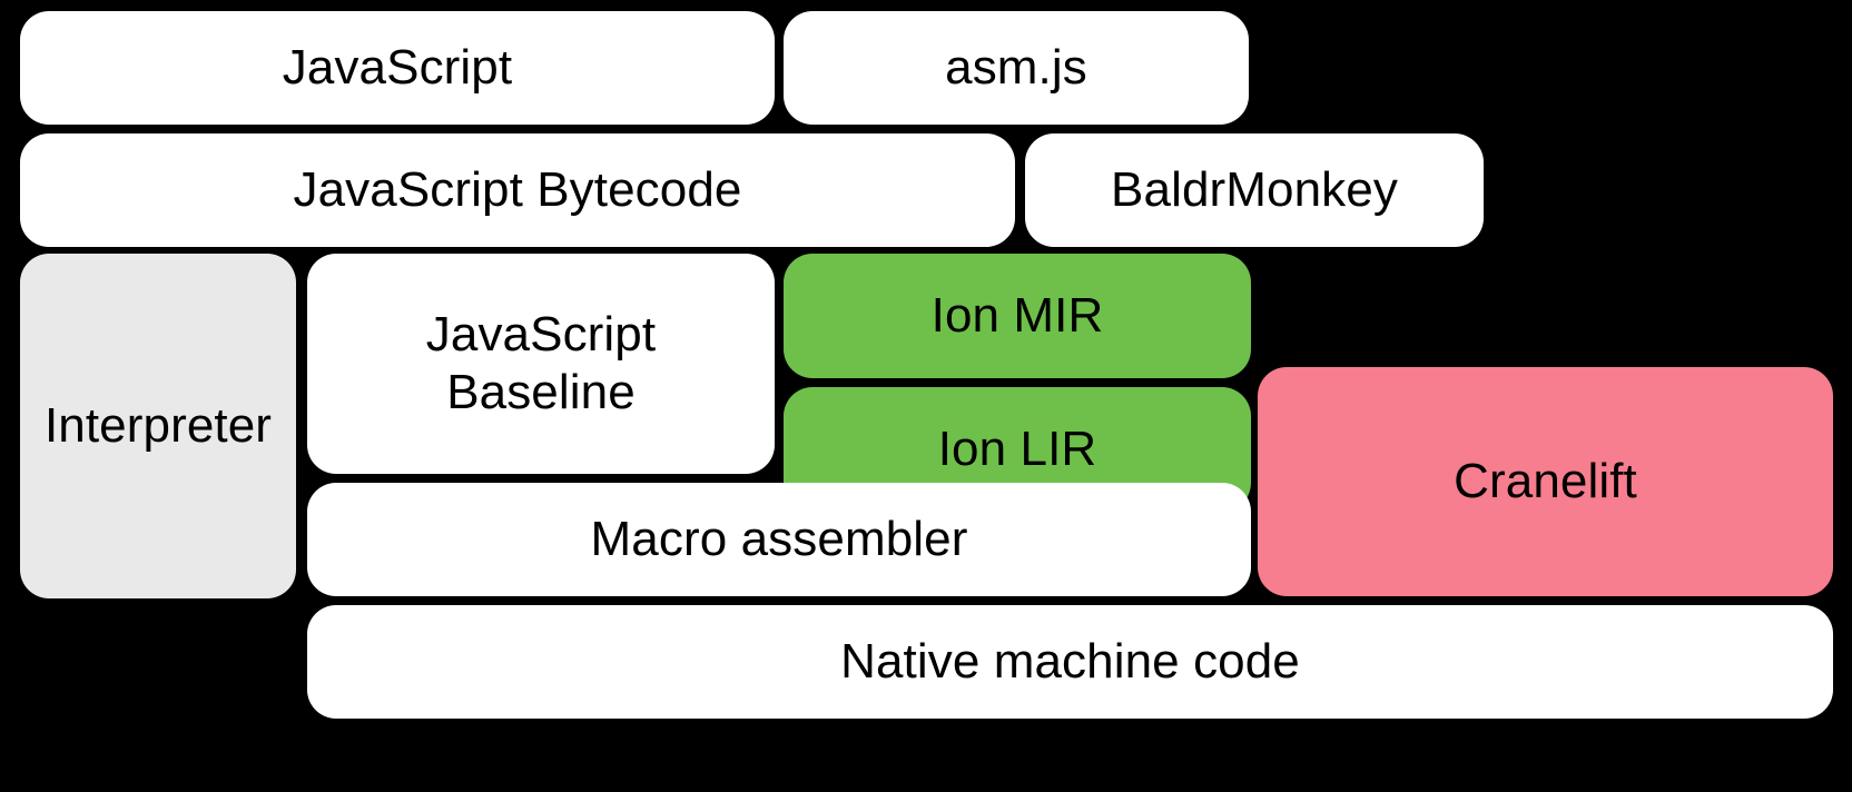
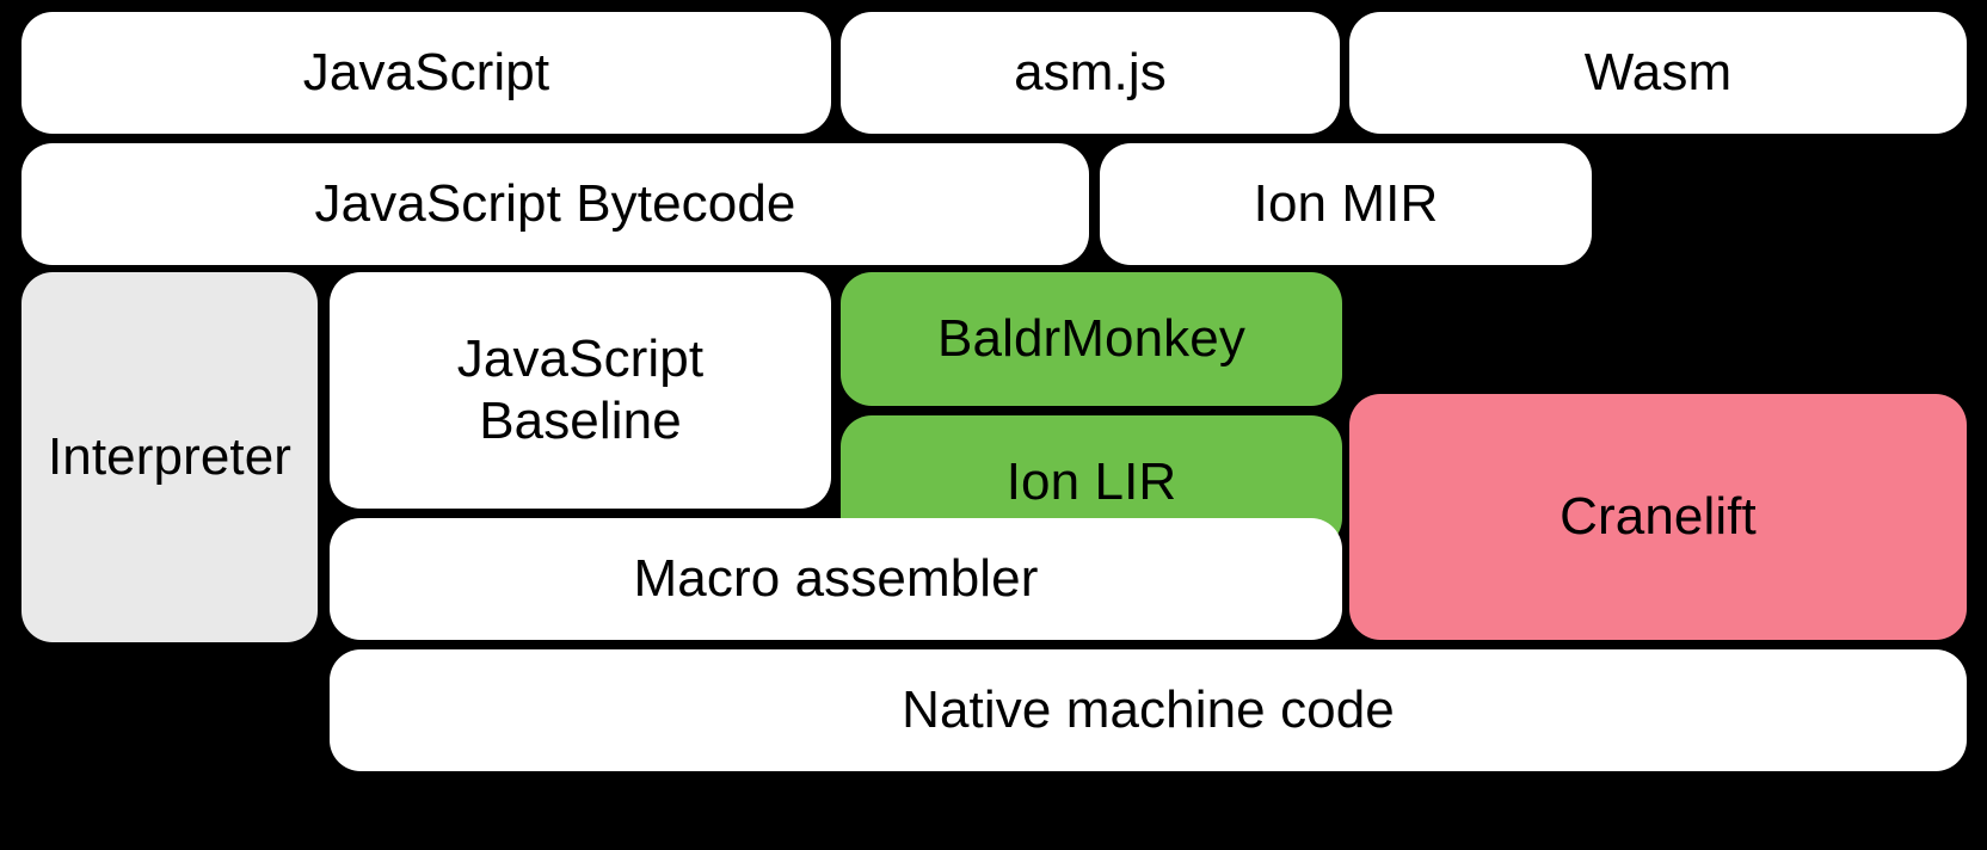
  JavaScript
  asm.js
+ Wasm
  JavaScript Bytecode
- BaldrMonkey
+ Ion MIR
  Interpreter
  JavaScript
  Baseline
- Ion MIR
+ BaldrMonkey
  Ion LIR
  Cranelift
  Macro assembler
  Native machine code
